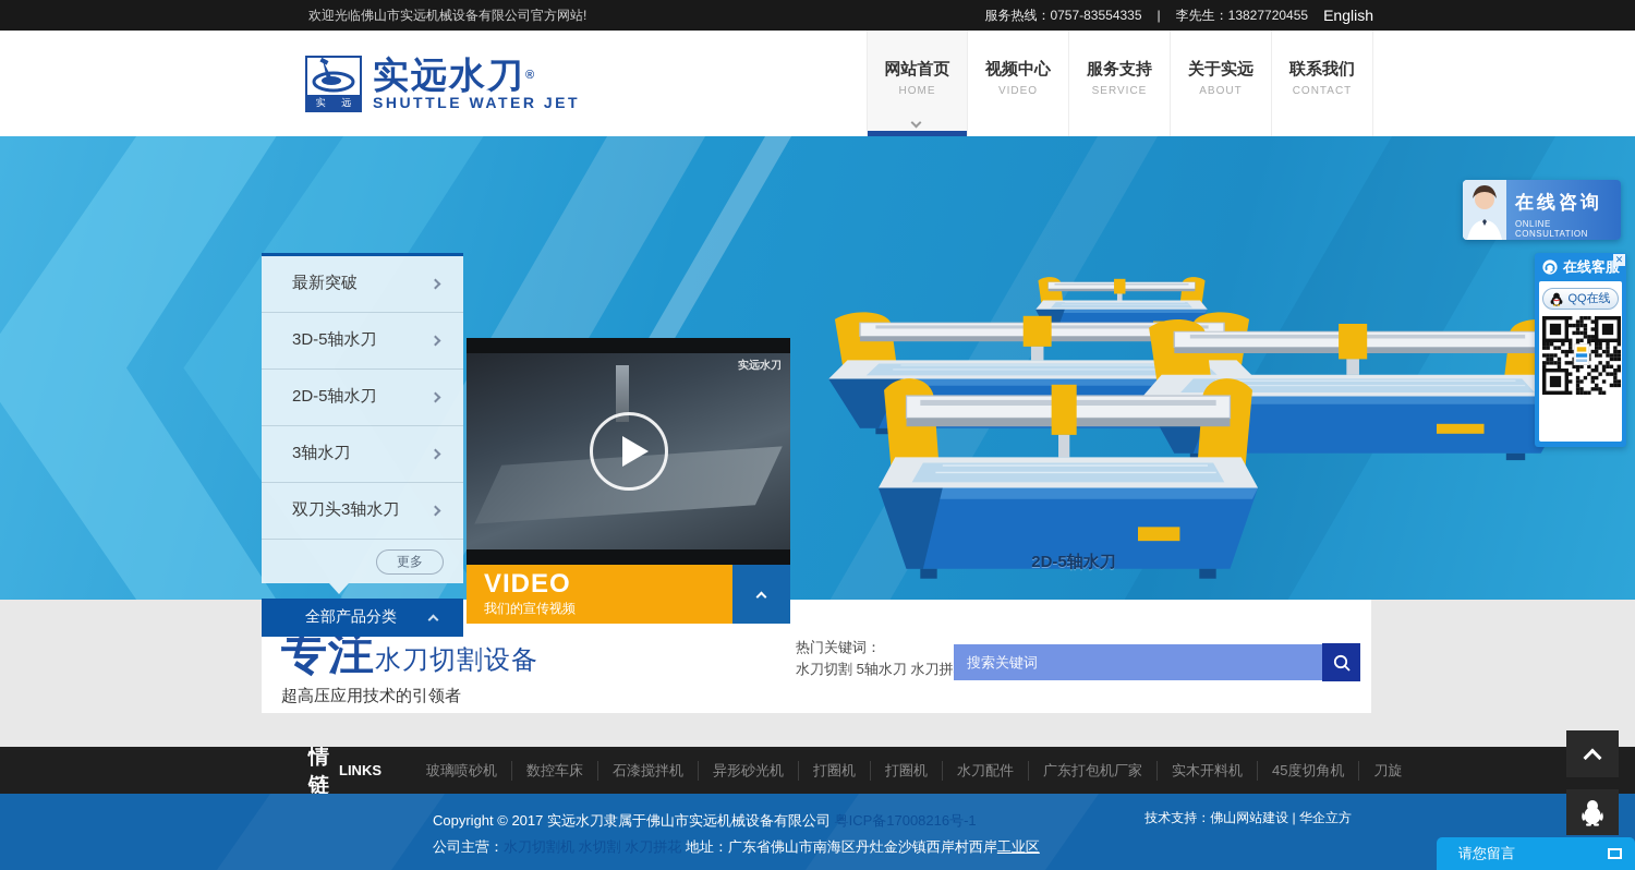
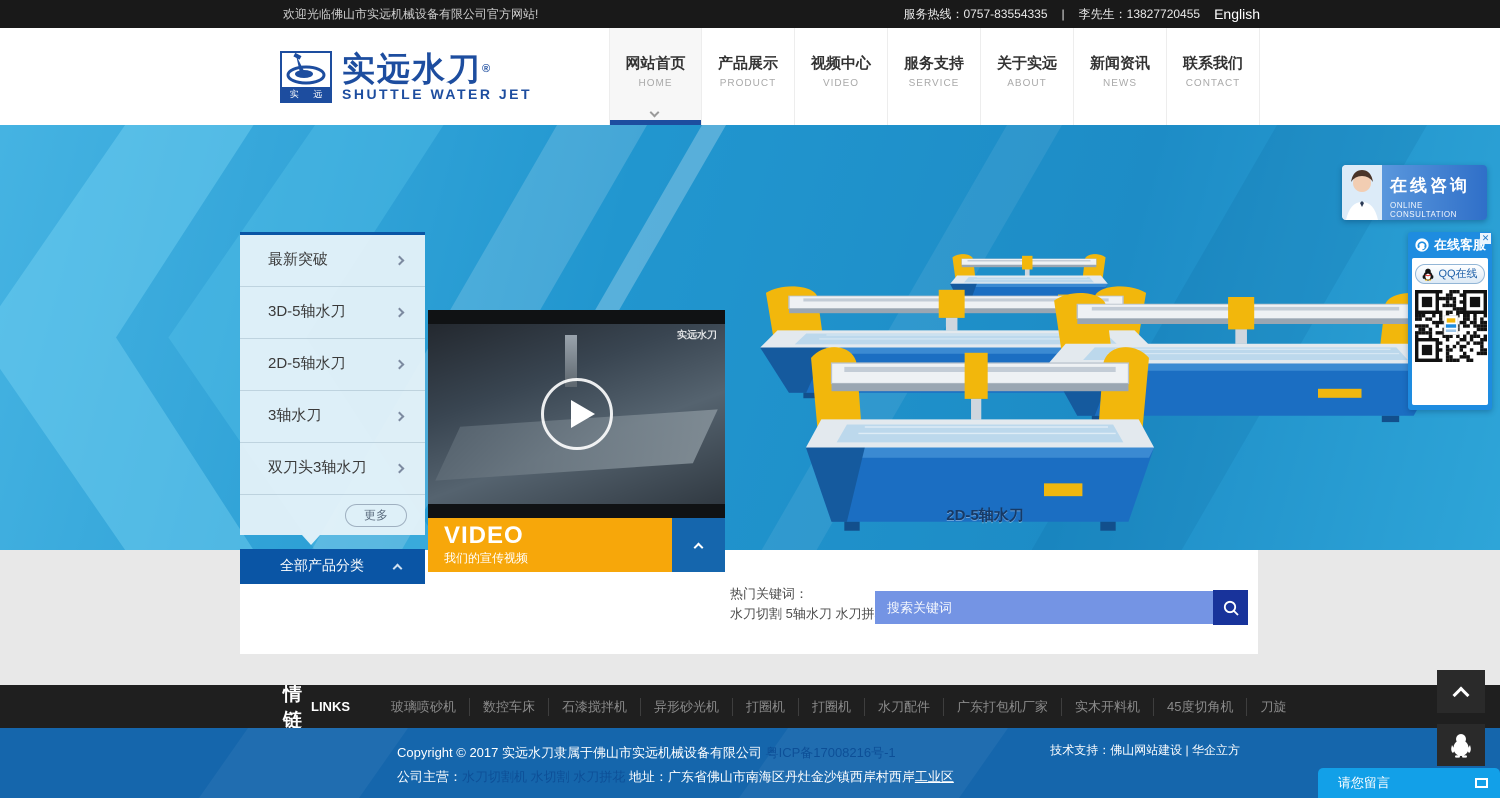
  欢迎光临佛山市实远机械设备有限公司官方网站!
  服务热线：0757-83554335
  |
  李先生：13827720455
  English
  实 远
  实远水刀®
  SHUTTLE WATER JET
  网站首页
  HOME
+ 产品展示
+ PRODUCT
  视频中心
  VIDEO
  服务支持
  SERVICE
  关于实远
  ABOUT
+ 新闻资讯
+ NEWS
  联系我们
  CONTACT
  2D-5轴水刀
  最新突破
  3D-5轴水刀
  2D-5轴水刀
  3轴水刀
  双刀头3轴水刀
  更多
  全部产品分类
  实远水刀
  VIDEO
  我们的宣传视频
  在线咨询
  ONLINE CONSULTATION
  ✕
  在线客服
  QQ在线
- 专注水刀切割设备
- 超高压应用技术的引领者
  热门关键词：
  水刀切割 5轴水刀 水刀拼
  搜索关键词
  LINKS
  玻璃喷砂机
  数控车床
  石漆搅拌机
  异形砂光机
  打圈机
  打圈机
  水刀配件
  广东打包机厂家
  实木开料机
  45度切角机
  刀旋
  Copyright © 2017 实远水刀隶属于佛山市实远机械设备有限公司 粤ICP备17008216号-1
  公司主营： 地址：广东省佛山市南海区丹灶金沙镇西岸村西岸工业区
  技术支持：佛山网站建设 | 华企立方
  请您留言
